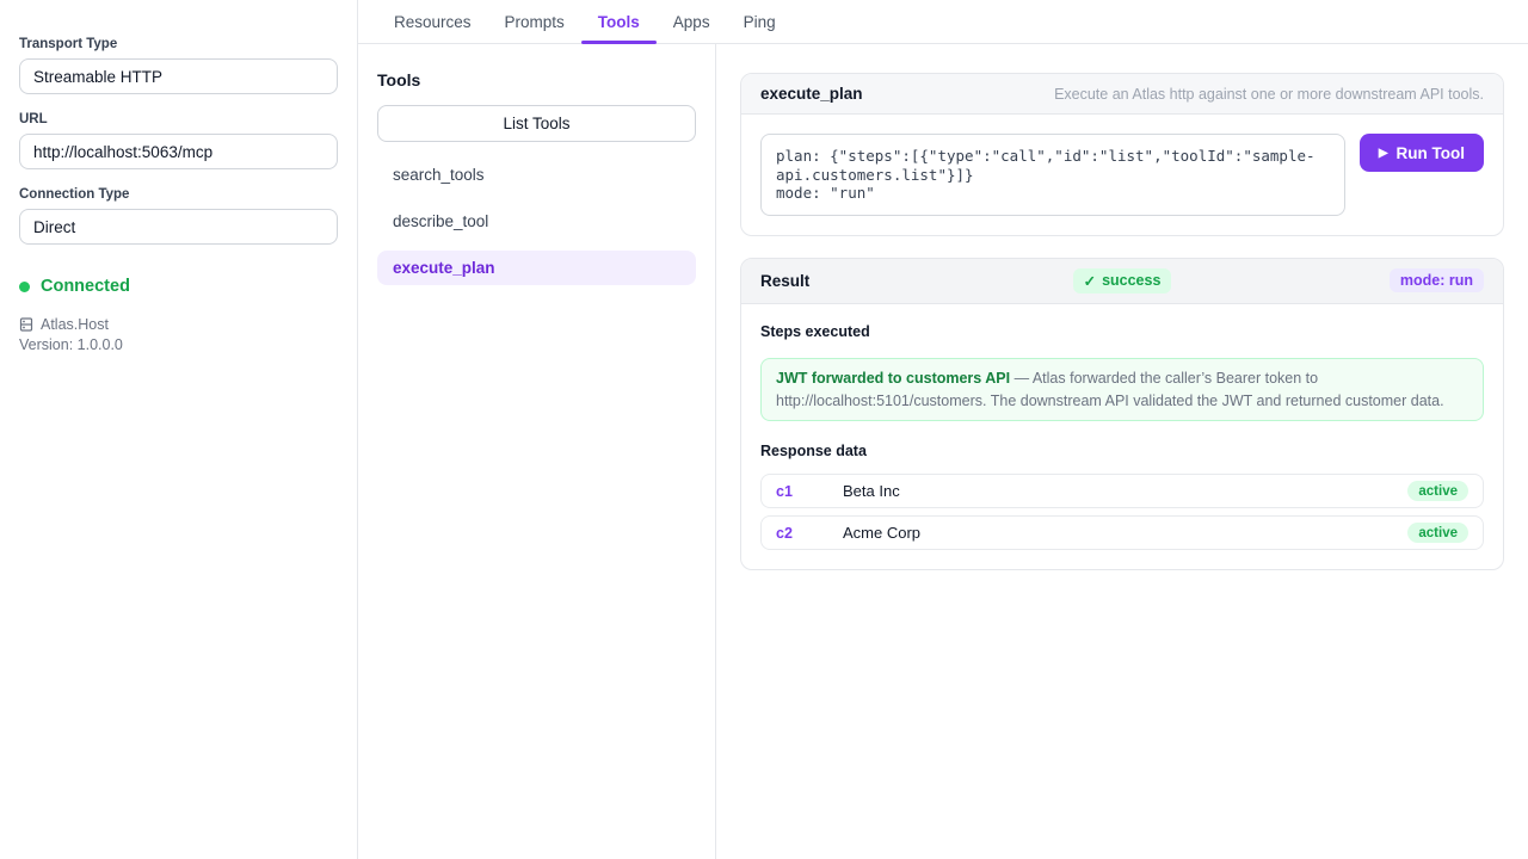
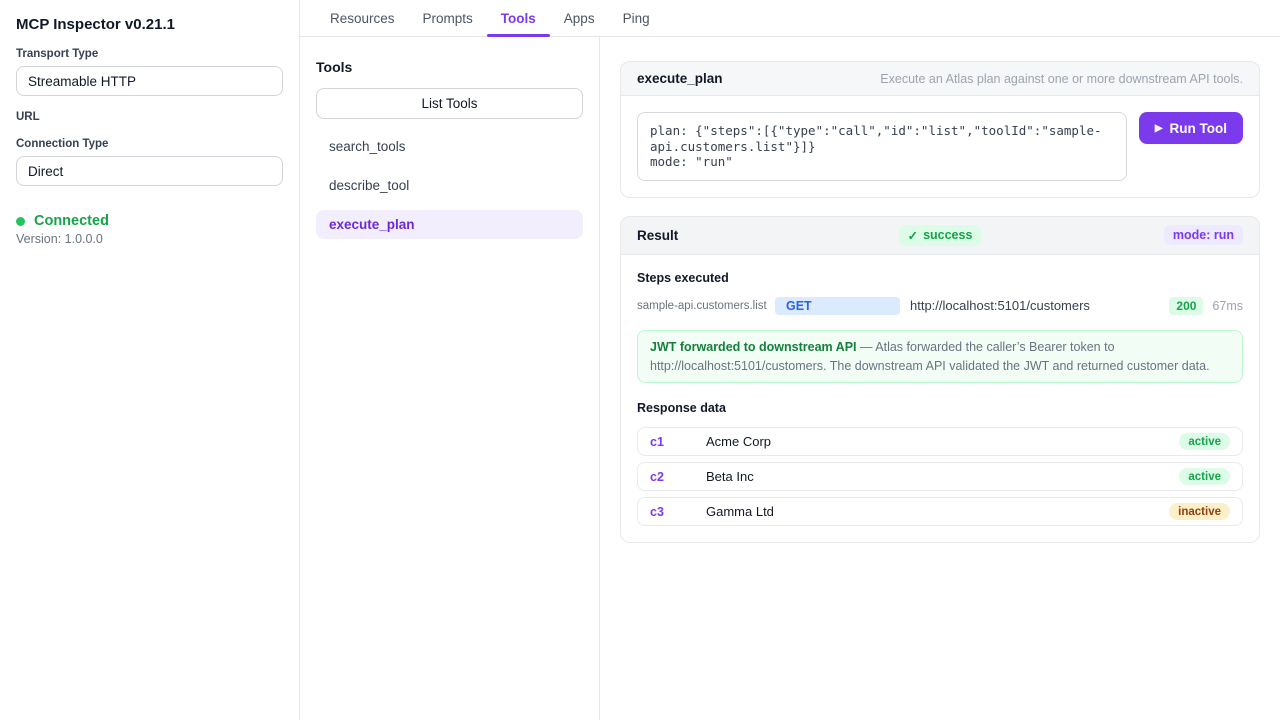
+ MCP Inspector v0.21.1
  Transport Type
  Streamable HTTP
  URL
- http://localhost:5063/mcp
  Connection Type
  Direct
  Connected
- Atlas.Host
  Version: 1.0.0.0
  Resources
  Prompts
  Tools
  Apps
  Ping
  Tools
  List Tools
  search_tools
  describe_tool
  execute_plan
  execute_plan
- Execute an Atlas http against one or more downstream API tools.
+ Execute an Atlas plan against one or more downstream API tools.
  plan: {"steps":[{"type":"call","id":"list","toolId":"sample-api.customers.list"}]}
  mode: "run"
  ▶
  Run Tool
  Result
  ✓
  success
  mode: run
  Steps executed
+ sample-api.customers.list
+ GET
+ http://localhost:5101/customers
+ 200
+ 67ms
- JWT forwarded to customers API — Atlas forwarded the caller’s Bearer token to http://localhost:5101/customers. The downstream API validated the JWT and returned customer data.
+ JWT forwarded to downstream API — Atlas forwarded the caller’s Bearer token to http://localhost:5101/customers. The downstream API validated the JWT and returned customer data.
  Response data
  c1
- Beta Inc
+ Acme Corp
  active
  c2
- Acme Corp
+ Beta Inc
  active
+ c3
+ Gamma Ltd
+ inactive
